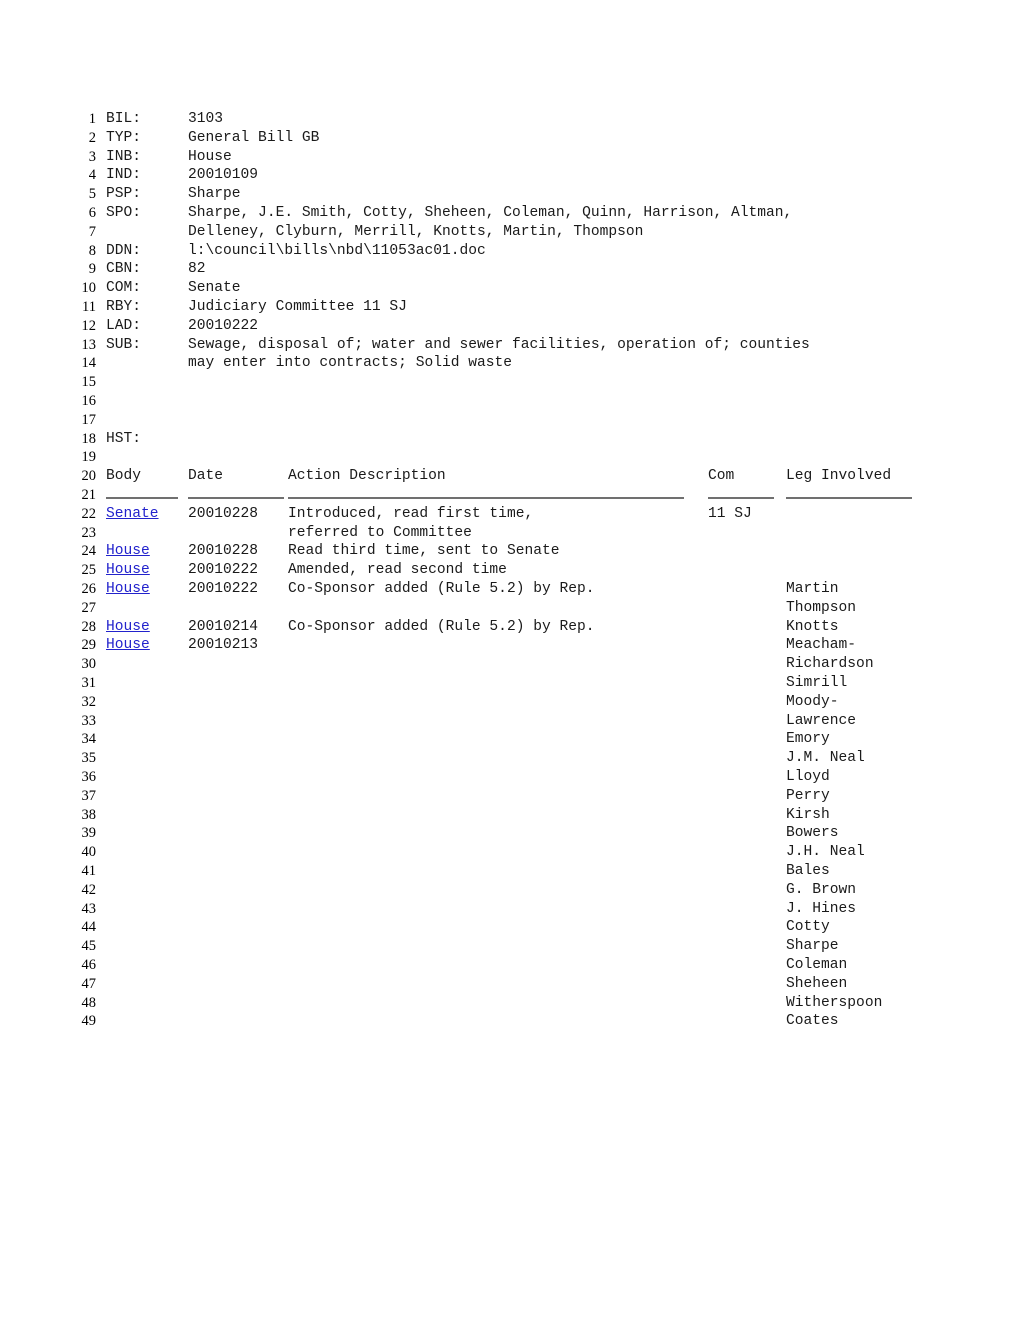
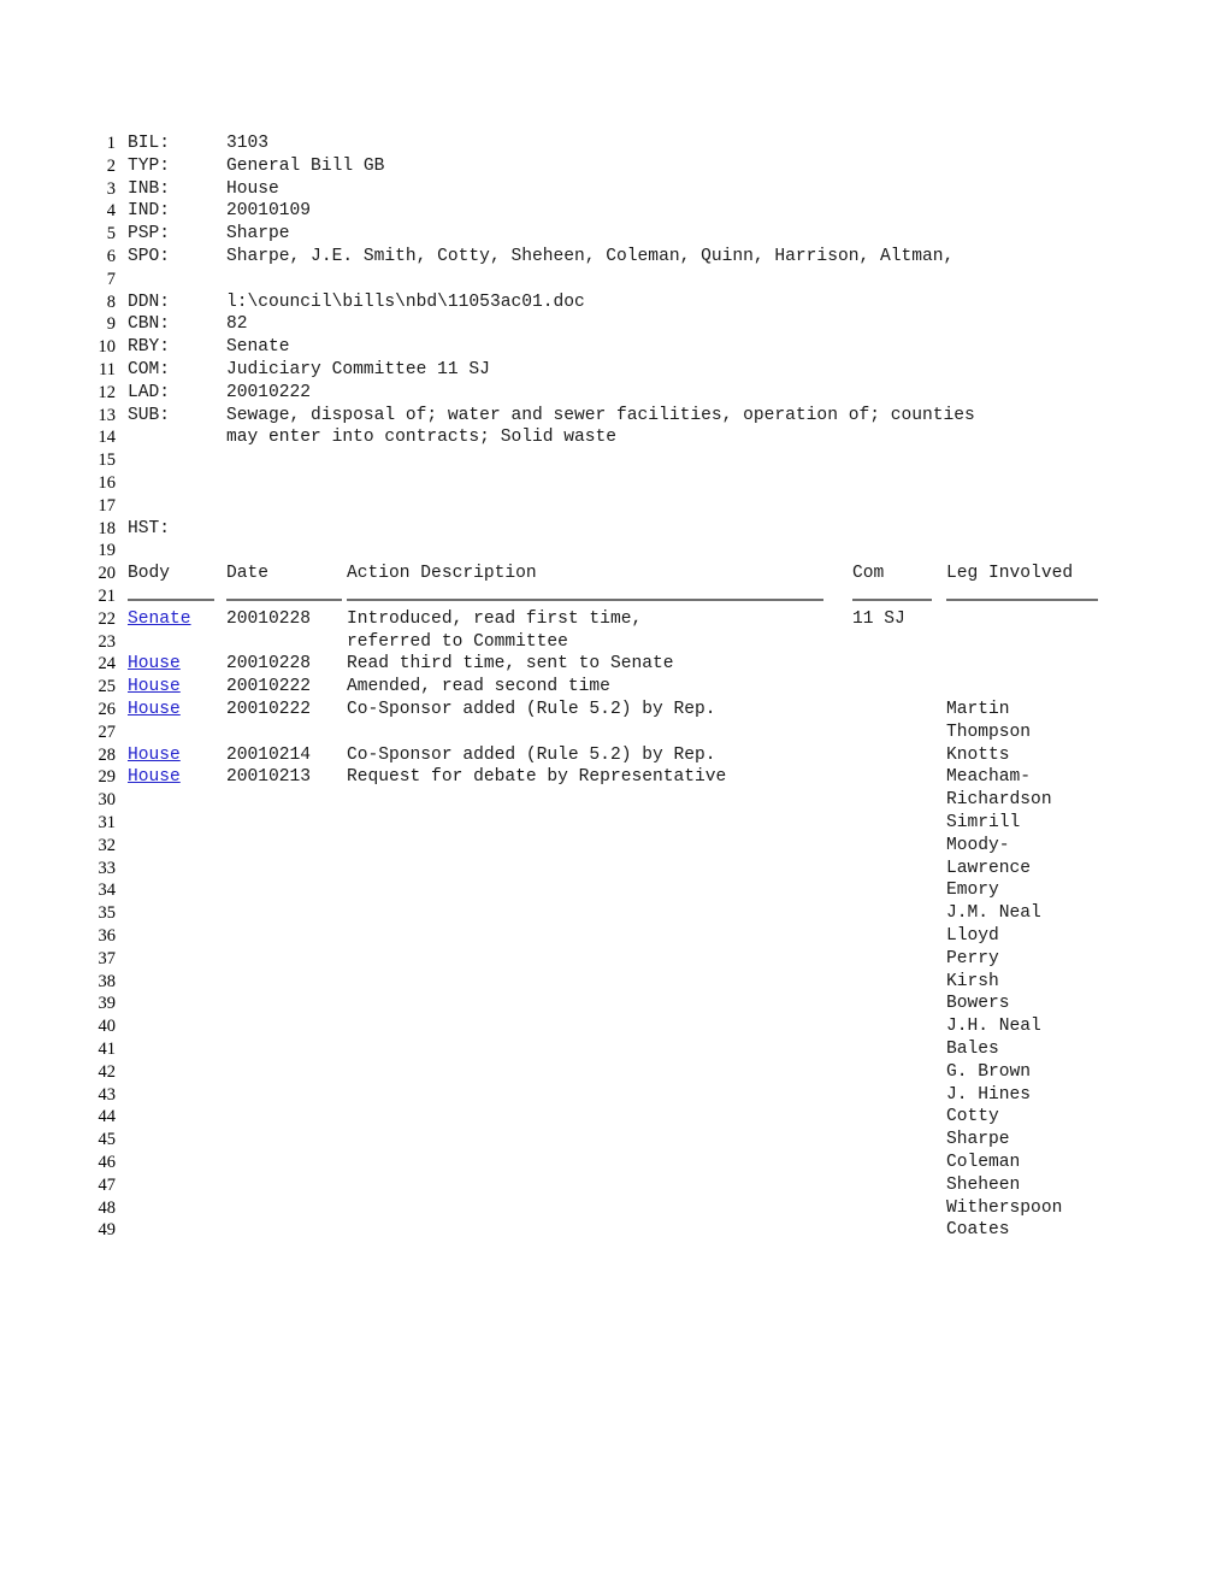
  1
  BIL:
  3103
  2
  TYP:
  General Bill GB
  3
  INB:
  House
  4
  IND:
  20010109
  5
  PSP:
  Sharpe
  6
  SPO:
  Sharpe, J.E. Smith, Cotty, Sheheen, Coleman, Quinn, Harrison, Altman,
  7
- Delleney, Clyburn, Merrill, Knotts, Martin, Thompson
  8
  DDN:
  l:\council\bills\nbd\11053ac01.doc
  9
  CBN:
  82
  10
- COM:
+ RBY:
  Senate
  11
- RBY:
+ COM:
  Judiciary Committee 11 SJ
  12
  LAD:
  20010222
  13
  SUB:
  Sewage, disposal of; water and sewer facilities, operation of; counties
  14
  may enter into contracts; Solid waste
  15
  16
  17
  18
  HST:
  19
  20
  Body
  Date
  Action Description
  Com
  Leg Involved
  21
  22
  Senate
  20010228
  Introduced, read first time,
  11 SJ
  23
  referred to Committee
  24
  House
  20010228
  Read third time, sent to Senate
  25
  House
  20010222
  Amended, read second time
  26
  House
  20010222
  Co-Sponsor added (Rule 5.2) by Rep.
  Martin
  27
  Thompson
  28
  House
  20010214
  Co-Sponsor added (Rule 5.2) by Rep.
  Knotts
  29
  House
  20010213
+ Request for debate by Representative
  Meacham-
  30
  Richardson
  31
  Simrill
  32
  Moody-
  33
  Lawrence
  34
  Emory
  35
  J.M. Neal
  36
  Lloyd
  37
  Perry
  38
  Kirsh
  39
  Bowers
  40
  J.H. Neal
  41
  Bales
  42
  G. Brown
  43
  J. Hines
  44
  Cotty
  45
  Sharpe
  46
  Coleman
  47
  Sheheen
  48
  Witherspoon
  49
  Coates
